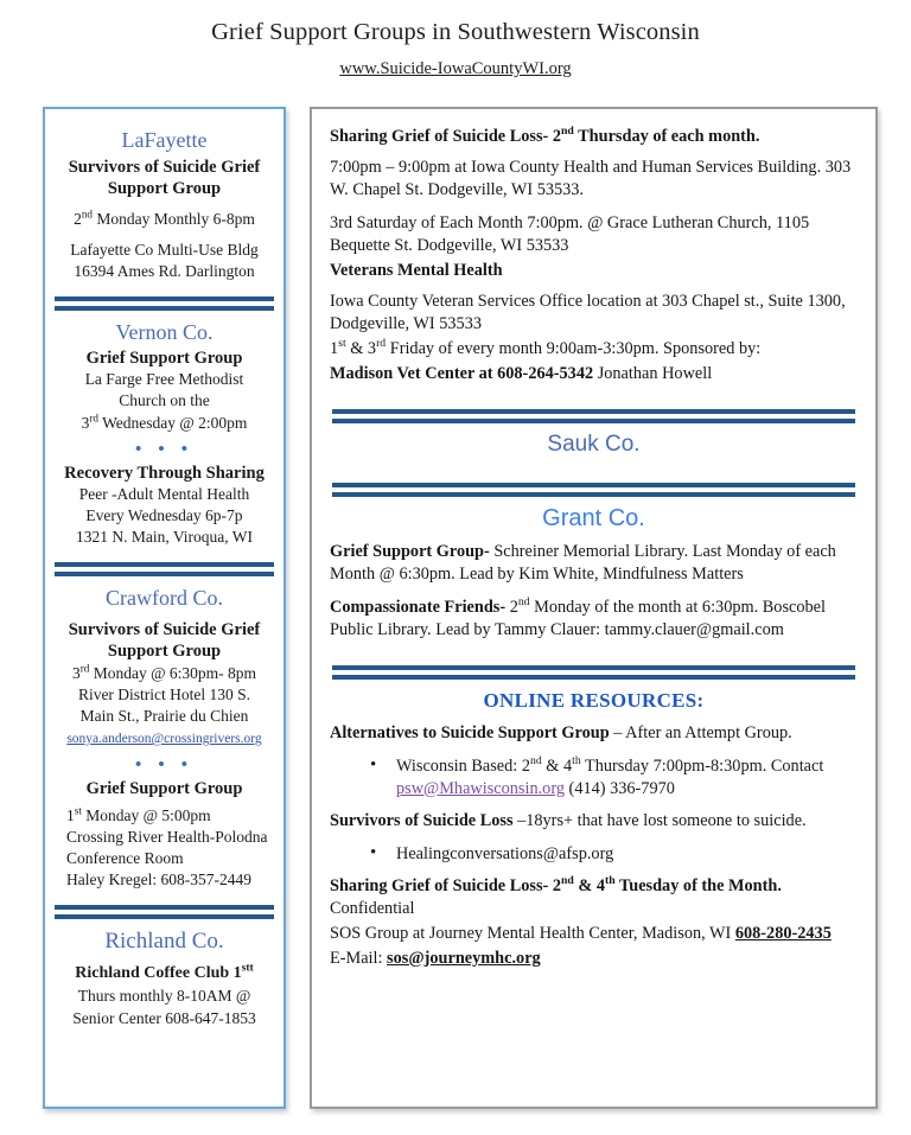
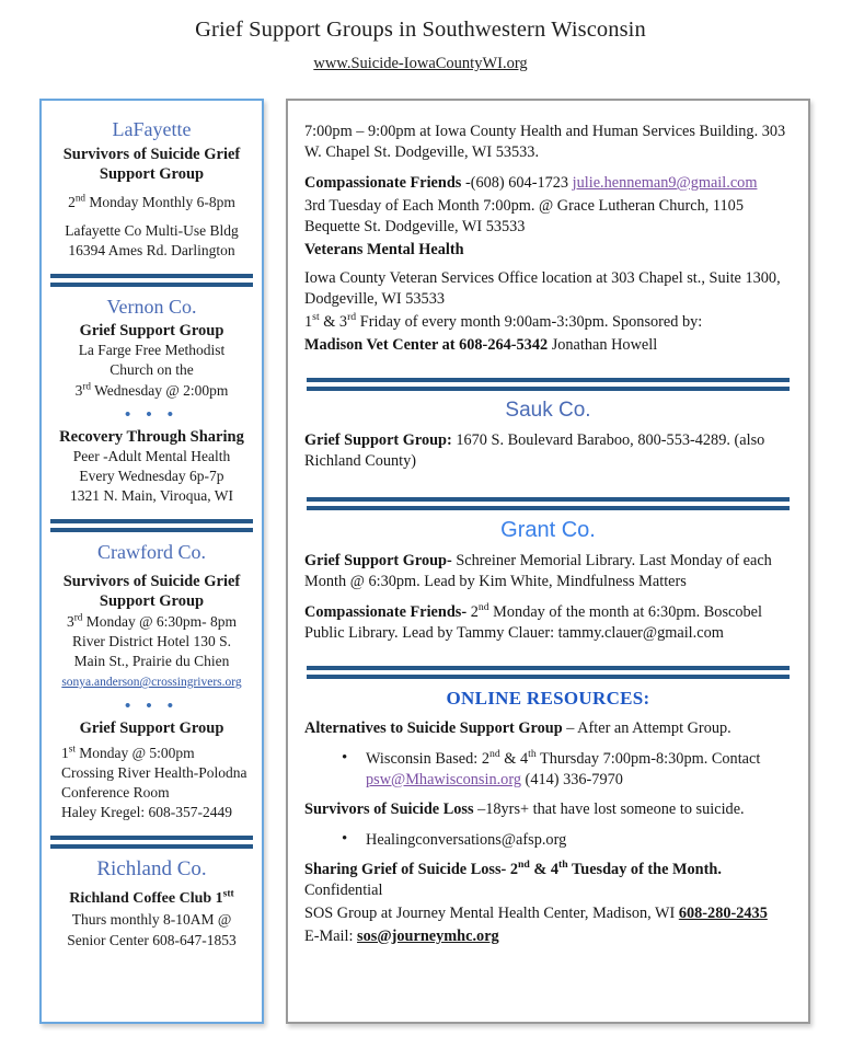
  Grief Support Groups in Southwestern Wisconsin
  www.Suicide-IowaCountyWI.org
  LaFayette
  Survivors of Suicide Grief Support Group
  2nd Monday Monthly 6-8pm
  Lafayette Co Multi-Use Bldg
  16394 Ames Rd. Darlington
  Vernon Co.
  Grief Support Group
  La Farge Free Methodist
  Church on the
  3rd Wednesday @ 2:00pm
  • • •
  Recovery Through Sharing
  Peer -Adult Mental Health
  Every Wednesday 6p-7p
  1321 N. Main, Viroqua, WI
  Crawford Co.
  Survivors of Suicide Grief Support Group
  3rd Monday @ 6:30pm- 8pm
  River District Hotel 130 S.
  Main St., Prairie du Chien
  sonya.anderson@crossingrivers.org
  • • •
  Grief Support Group
  1st Monday @ 5:00pm
  Crossing River Health-Polodna
  Conference Room
  Haley Kregel: 608-357-2449
  Richland Co.
  Richland Coffee Club 1stt
  Thurs monthly 8-10AM @
  Senior Center 608-647-1853
- Sharing Grief of Suicide Loss- 2nd Thursday of each month.
  7:00pm – 9:00pm at Iowa County Health and Human Services Building. 303 W. Chapel St. Dodgeville, WI 53533.
+ Compassionate Friends -(608) 604-1723 julie.henneman9@gmail.com
- 3rd Saturday of Each Month 7:00pm. @ Grace Lutheran Church, 1105 Bequette St. Dodgeville, WI 53533
+ 3rd Tuesday of Each Month 7:00pm. @ Grace Lutheran Church, 1105 Bequette St. Dodgeville, WI 53533
  Veterans Mental Health
  Iowa County Veteran Services Office location at 303 Chapel st., Suite 1300, Dodgeville, WI 53533
  1st & 3rd Friday of every month 9:00am-3:30pm. Sponsored by:
  Madison Vet Center at 608-264-5342 Jonathan Howell
  Sauk Co.
+ Grief Support Group: 1670 S. Boulevard Baraboo, 800-553-4289. (also Richland County)
  Grant Co.
  Grief Support Group- Schreiner Memorial Library. Last Monday of each Month @ 6:30pm. Lead by Kim White, Mindfulness Matters
  Compassionate Friends- 2nd Monday of the month at 6:30pm. Boscobel Public Library. Lead by Tammy Clauer: tammy.clauer@gmail.com
  ONLINE RESOURCES:
  Alternatives to Suicide Support Group – After an Attempt Group.
  Wisconsin Based: 2nd & 4th Thursday 7:00pm-8:30pm. Contact psw@Mhawisconsin.org (414) 336-7970
  Survivors of Suicide Loss –18yrs+ that have lost someone to suicide.
  Healingconversations@afsp.org
  Sharing Grief of Suicide Loss- 2nd & 4th Tuesday of the Month. Confidential
  SOS Group at Journey Mental Health Center, Madison, WI 608-280-2435
  E-Mail: sos@journeymhc.org
